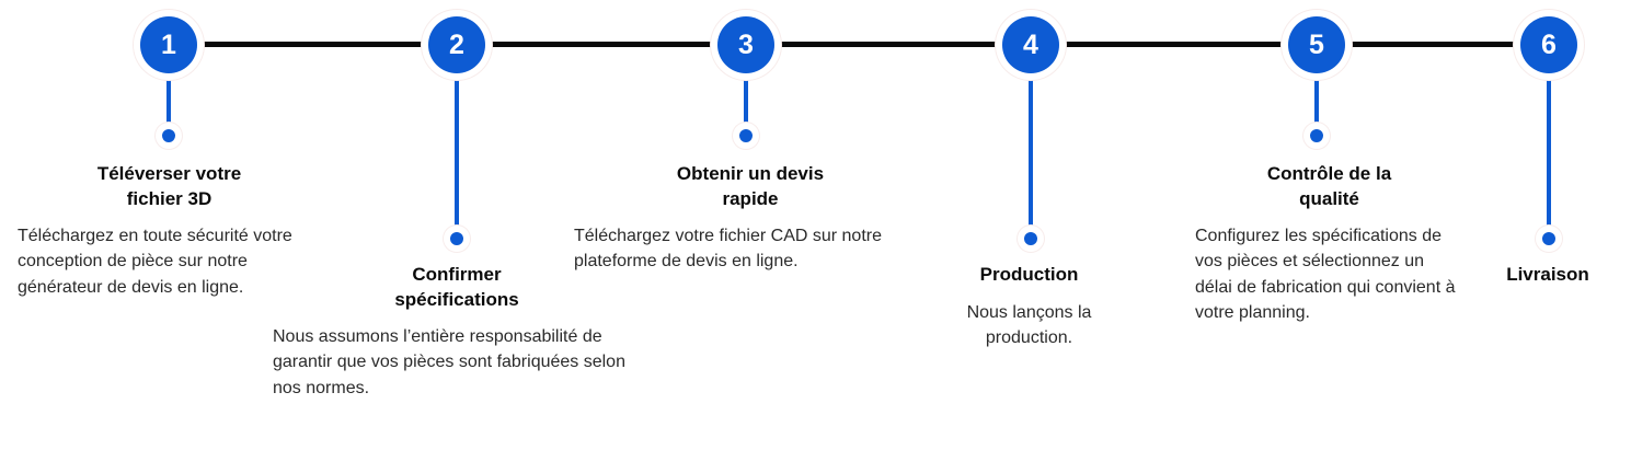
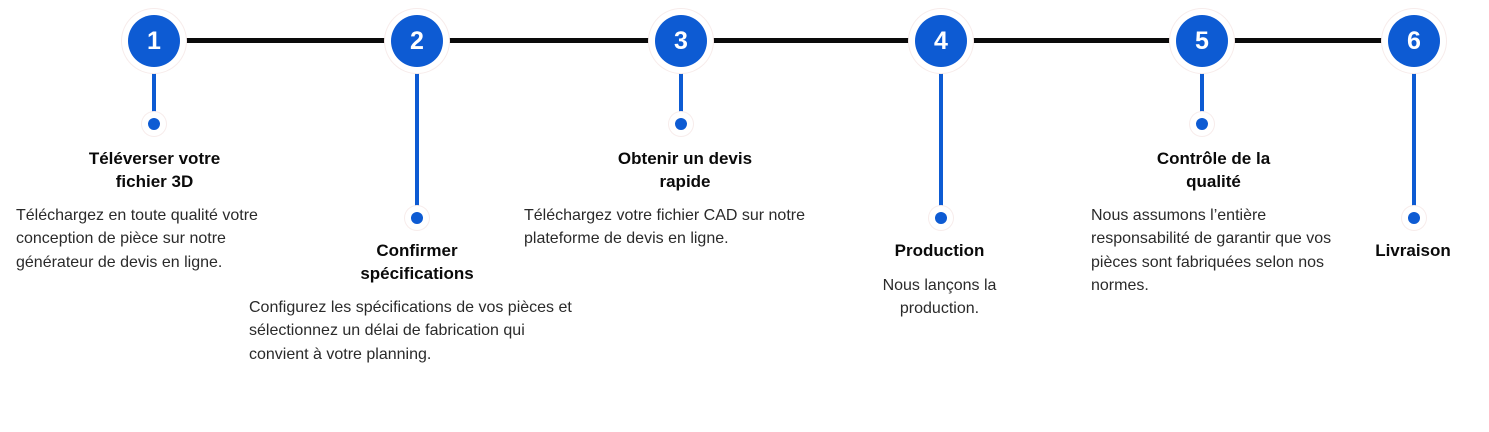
  1
  Téléverser votre
  fichier 3D
- Téléchargez en toute sécurité votre conception de pièce sur notre générateur de devis en ligne.
+ Téléchargez en toute qualité votre conception de pièce sur notre générateur de devis en ligne.
  2
  Confirmer
  spécifications
- Nous assumons l’entière responsabilité de garantir que vos pièces sont fabriquées selon nos normes.
+ Configurez les spécifications de vos pièces et sélectionnez un délai de fabrication qui convient à votre planning.
  3
  Obtenir un devis
  rapide
  Téléchargez votre fichier CAD sur notre plateforme de devis en ligne.
  4
  Production
  Nous lançons la production.
  5
  Contrôle de la
  qualité
- Configurez les spécifications de vos pièces et sélectionnez un délai de fabrication qui convient à votre planning.
+ Nous assumons l’entière responsabilité de garantir que vos pièces sont fabriquées selon nos normes.
  6
  Livraison
